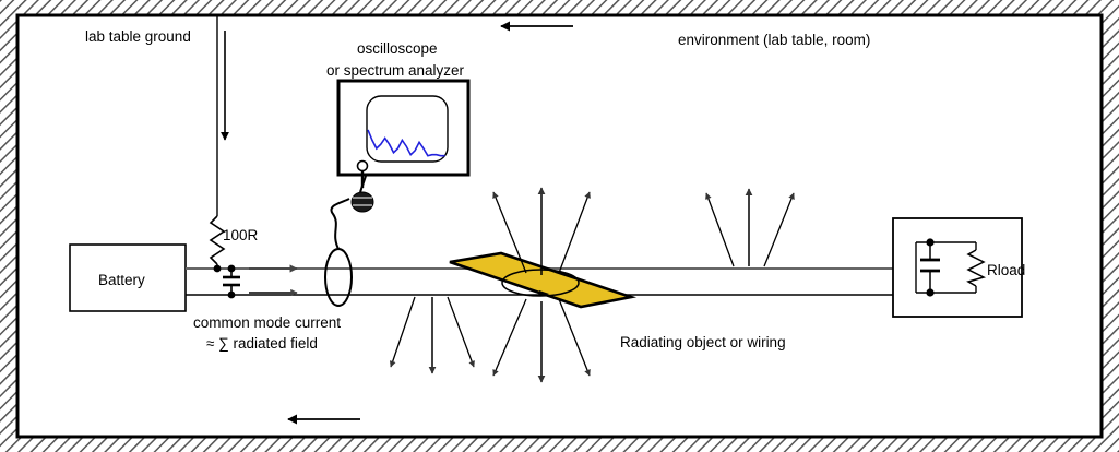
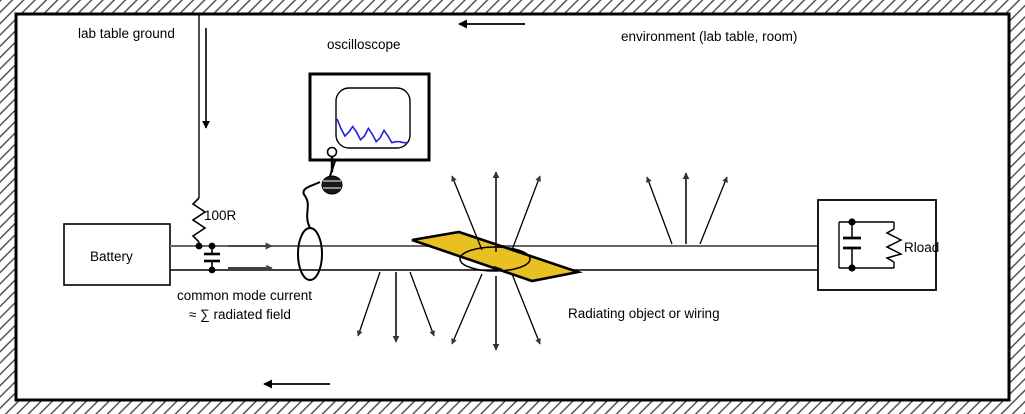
  lab table ground
  oscilloscope
- or spectrum analyzer
  environment (lab table, room)
  100R
  Battery
  common mode current
  ≈ ∑ radiated field
  Radiating object or wiring
  Rload
